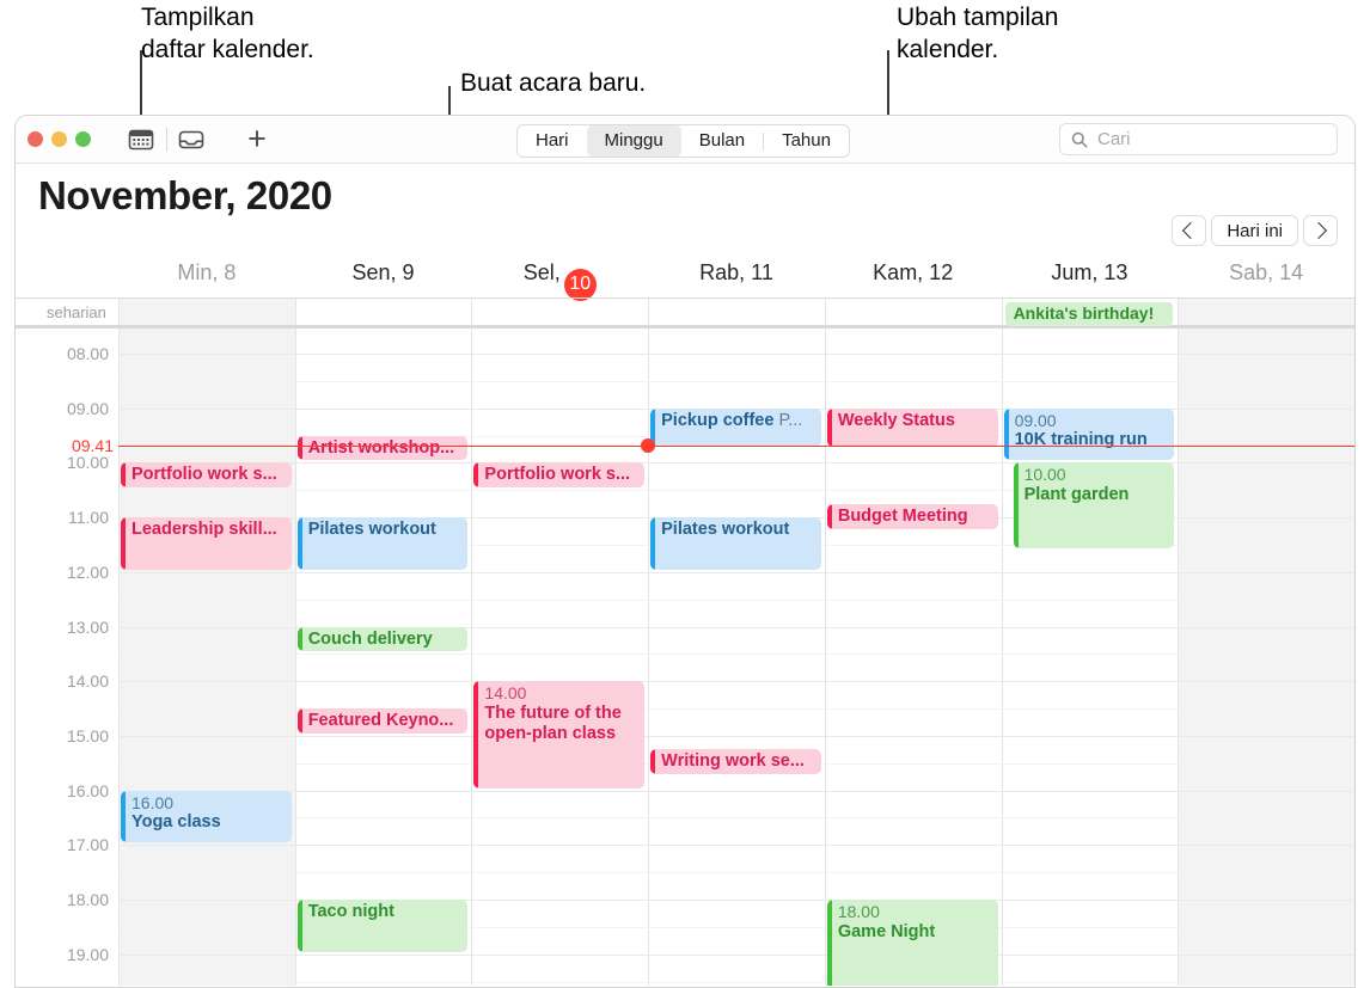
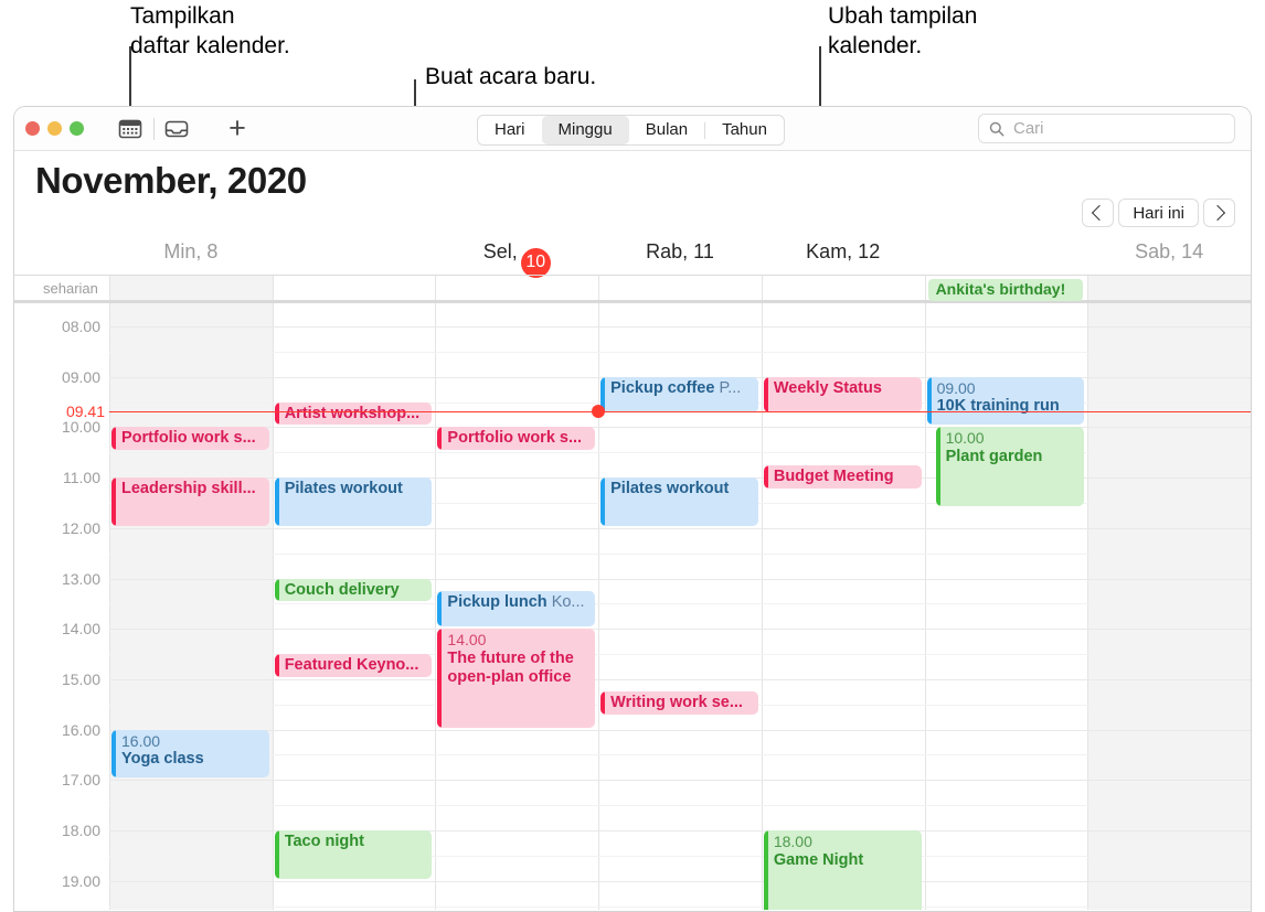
  Tampilkan
  daftar kalender.
  Buat acara baru.
  Ubah tampilan
  kalender.
  +
  Hari
  Minggu
  Bulan
  Tahun
  Cari
  November, 2020
  Hari ini
  Min, 8
- Sen, 9
  Sel, 10
  Rab, 11
  Kam, 12
- Jum, 13
  Sab, 14
  seharian
  Ankita's birthday!
  Portfolio work s...
  Leadership skill...
  16.00
  Yoga class
  Artist workshop...
  Pilates workout
  Couch delivery
  Featured Keyno...
  Taco night
  Portfolio work s...
+ Pickup lunch Ko...
  14.00
- The future of the open-plan class
+ The future of the open-plan office
  Pickup coffee P...
  Pilates workout
  Writing work se...
  Weekly Status
  Budget Meeting
  18.00
  Game Night
  09.00
  10K training run
  10.00
  Plant garden
  08.00
  09.00
  10.00
  11.00
  12.00
  13.00
  14.00
  15.00
  16.00
  17.00
  18.00
  19.00
  09.41
